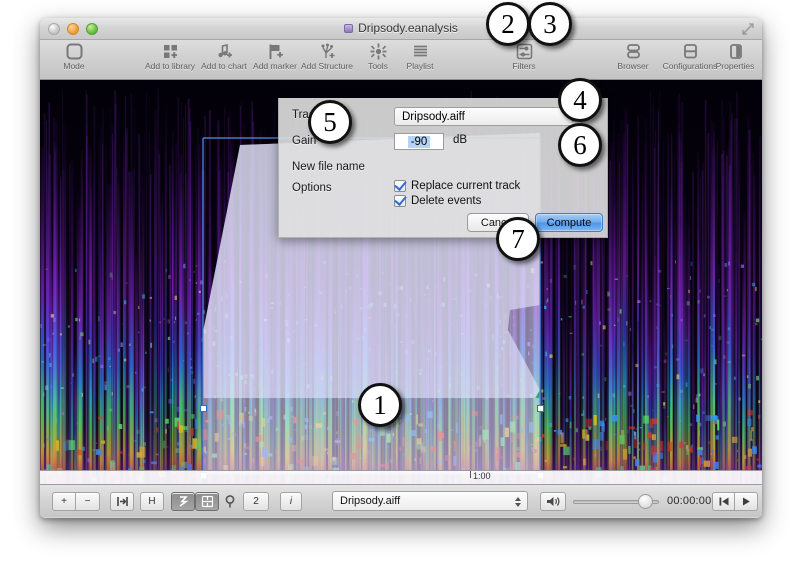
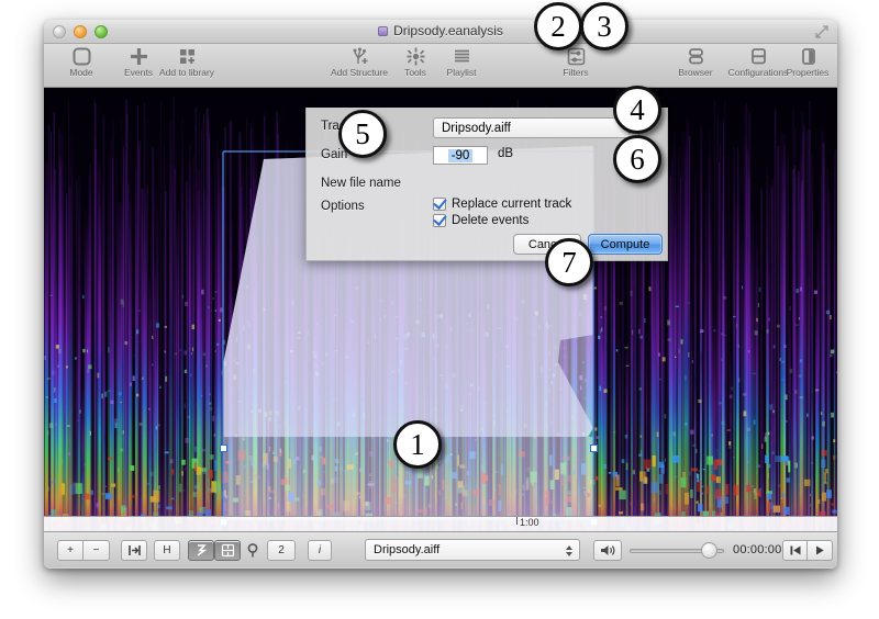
  Dripsody.eanalysis
  Mode
+ Events
  Add to library
- Add to chart
- Add marker
  Add Structure
  Tools
  Playlist
  Filters
  Browser
  Configurations
  Properties
  1:00
  +
  −
  H
  2
  i
  Dripsody.aiff
  00:00:00
  Dripsody.aiff
  Gain
  -90
  dB
  New file name
  Options
  Replace current track
  Delete events
  Compute
  1
  2
  3
  4
  5
  6
  7
